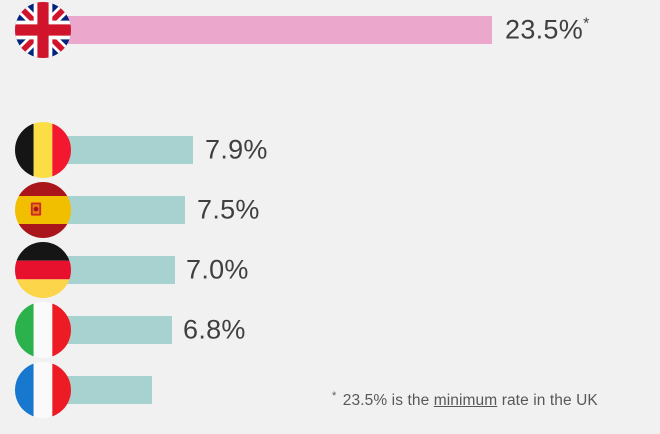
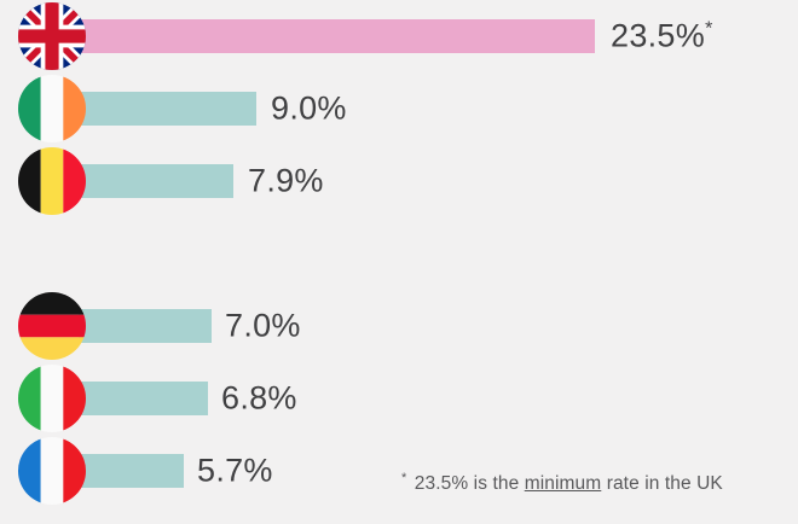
  23.5%*
+ 9.0%
  7.9%
- 7.5%
  7.0%
  6.8%
+ 5.7%
  * 23.5% is the minimum rate in the UK
